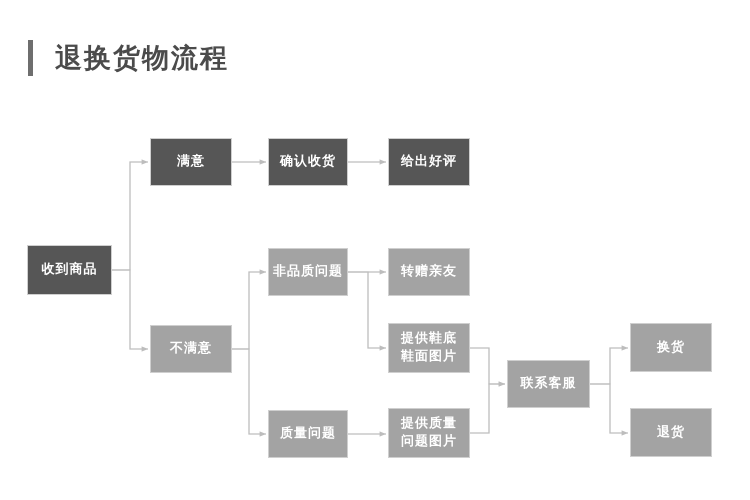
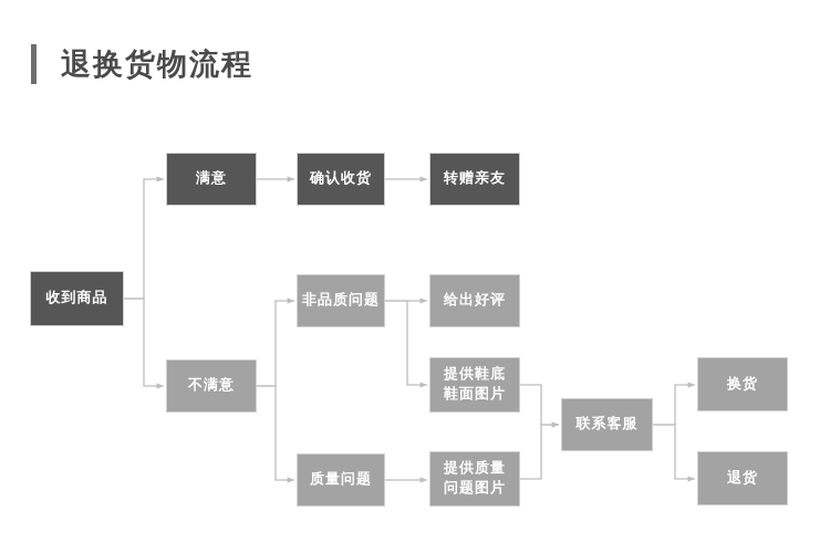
  退换货物流程
  收到商品
  满意
  确认收货
- 给出好评
+ 转赠亲友
  不满意
  非品质问题
- 转赠亲友
+ 给出好评
  提供鞋底
  鞋面图片
  质量问题
  提供质量
  问题图片
  联系客服
  换货
  退货
